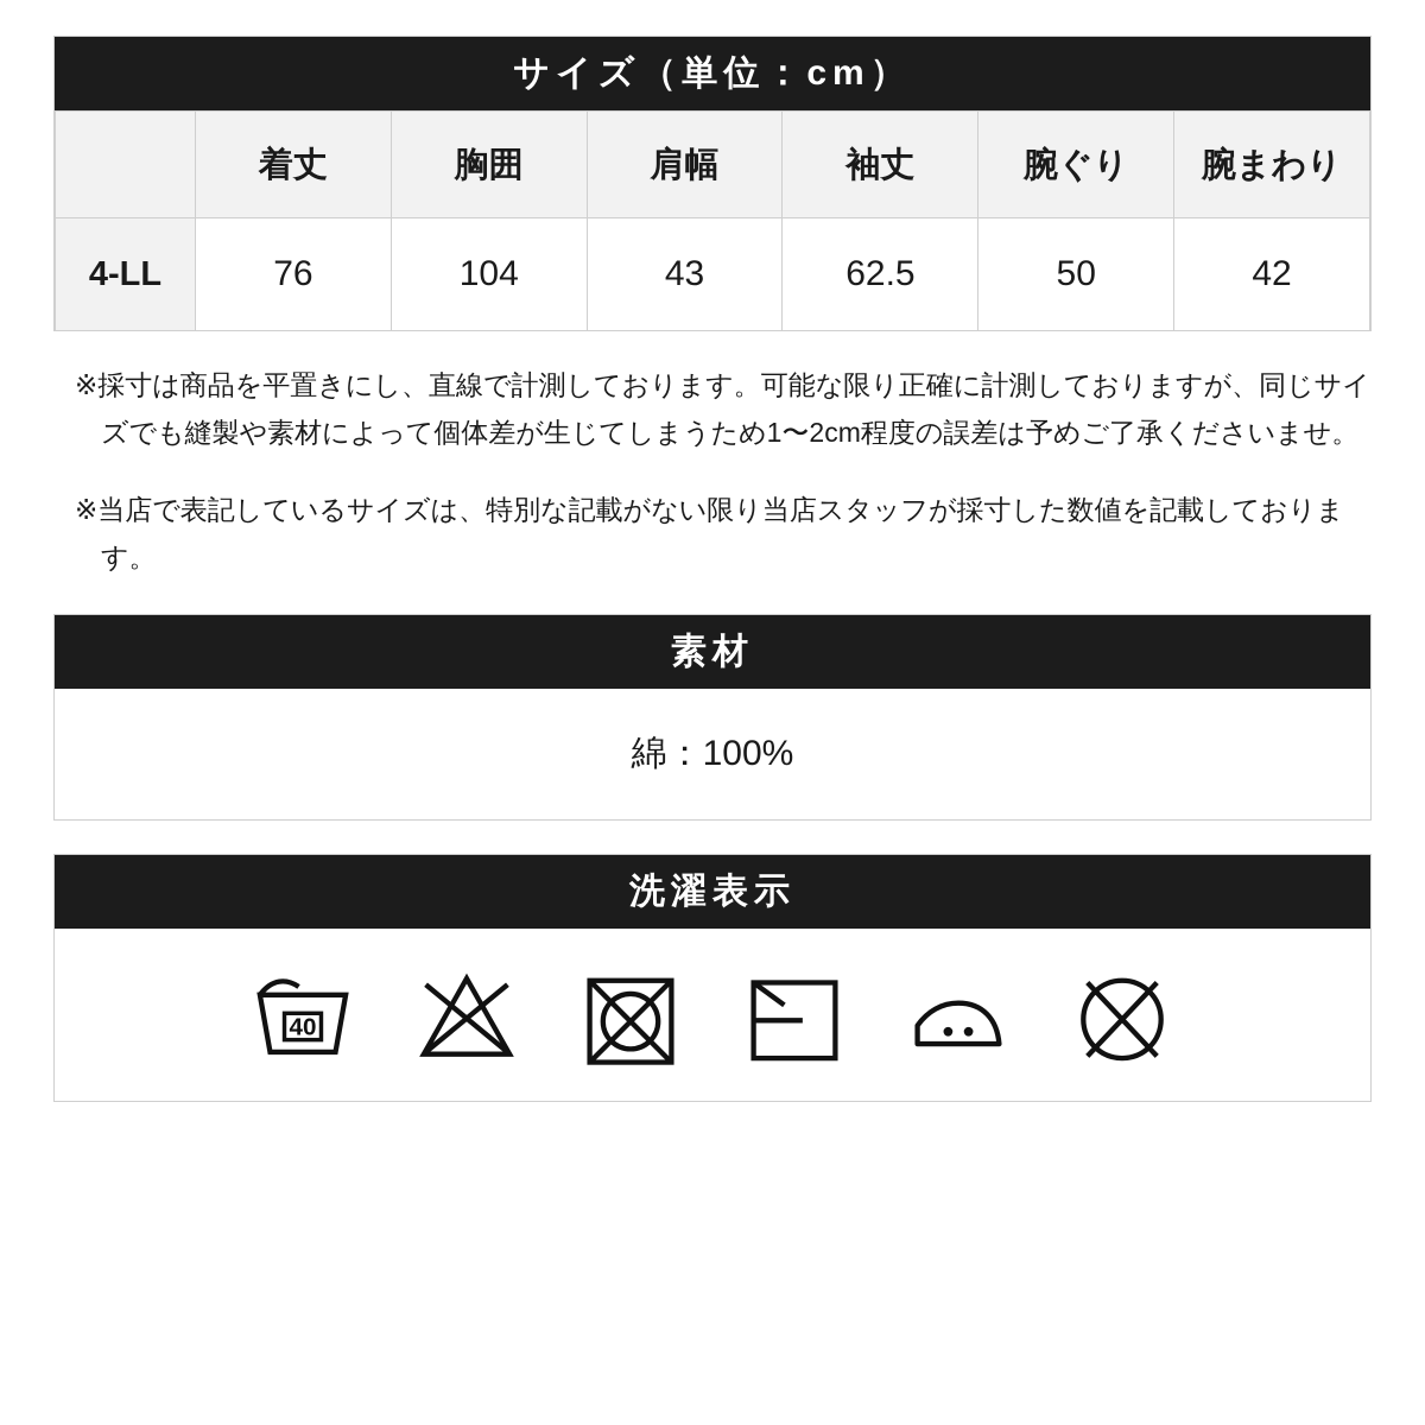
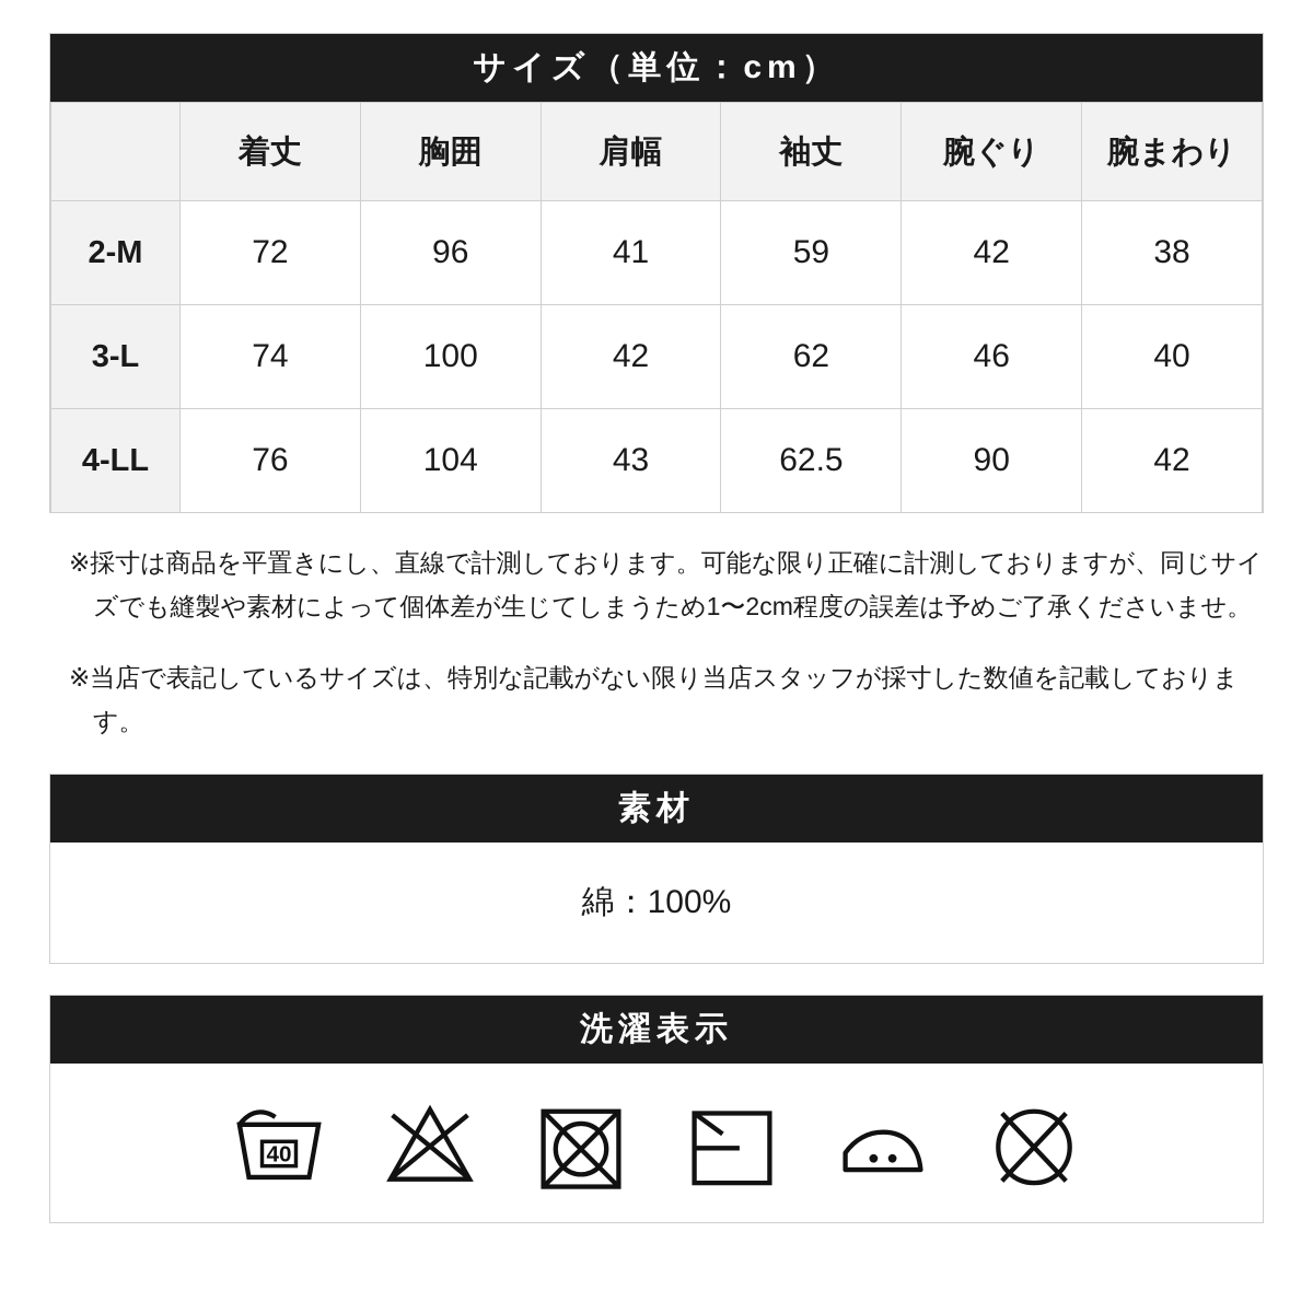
  サイズ（単位：cm）
  	着丈	胸囲	肩幅	袖丈	腕ぐり	腕まわり
+ 2-M	72	96	41	59	42	38
+ 3-L	74	100	42	62	46	40
- 4-LL	76	104	43	62.5	50	42
+ 4-LL	76	104	43	62.5	90	42
  ※採寸は商品を平置きにし、直線で計測しております。可能な限り正確に計測しておりますが、同じサイズでも縫製や素材によって個体差が生じてしまうため1〜2cm程度の誤差は予めご了承くださいませ。
  ※当店で表記しているサイズは、特別な記載がない限り当店スタッフが採寸した数値を記載しております。
  素材
  綿：100%
  洗濯表示
  40
